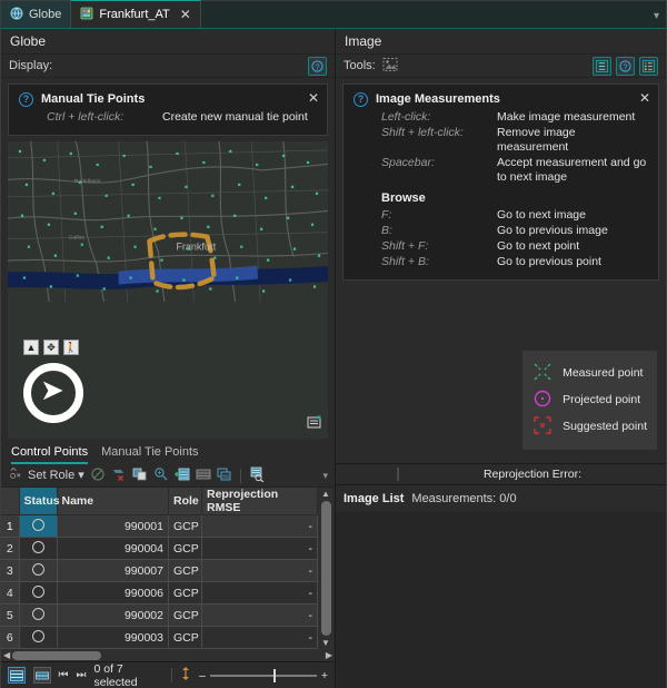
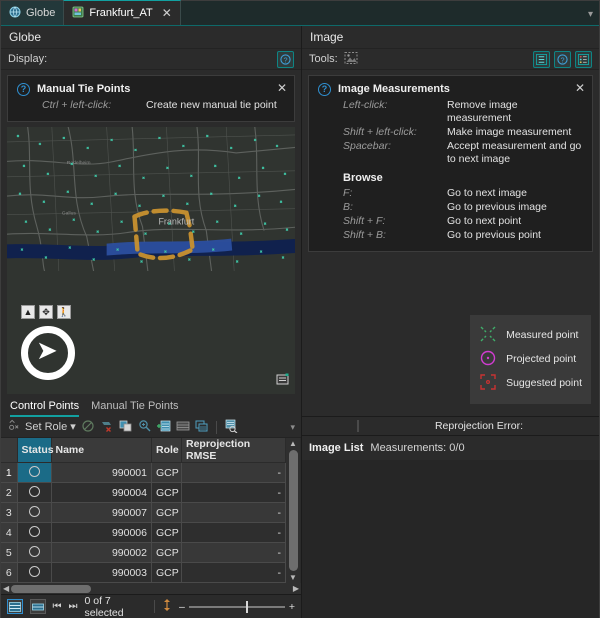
  Globe
  Frankfurt_AT
  ✕
  ▾
  Globe
  Display:
  ?
  ✕
  ?
  Manual Tie Points
  Ctrl + left-click:
  Create new manual tie point
  Frankfurt
  ▲
  ✥
  🚶
  ➤
  Control Points
  Manual Tie Points
  Set Role
  ▾
  ▾
  	Status	Name	Role	Reprojection RMSE
  1		990001	GCP	-
  2		990004	GCP	-
  3		990007	GCP	-
  4		990006	GCP	-
  5		990002	GCP	-
  6		990003	GCP	-
  ▲
  ▼
  ◀
  ▶
  ⏮
  ⏭
  0 of 7 selected
  –
  +
  Image
  Tools:
  ?
  ✕
  ?
  Image Measurements
  Left-click:
- Make image measurement
+ Remove image measurement
  Shift + left-click:
- Remove image measurement
+ Make image measurement
  Spacebar:
  Accept measurement and go to next image
  Browse
  F:
  Go to next image
  B:
  Go to previous image
  Shift + F:
  Go to next point
  Shift + B:
  Go to previous point
  Measured point
  Projected point
  Suggested point
  Reprojection Error:
  Image List
  Measurements: 0/0
